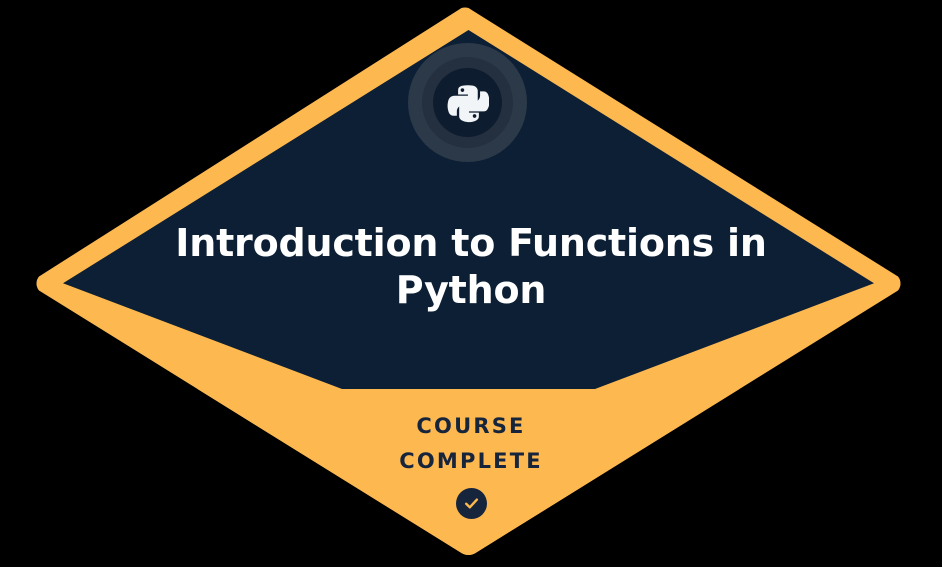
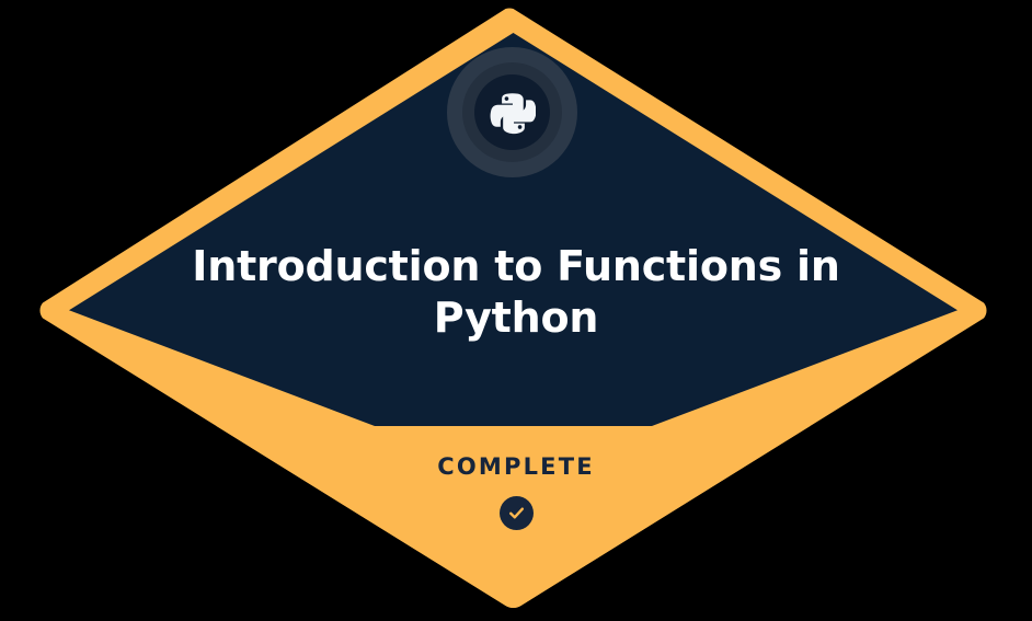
  Introduction to Functions in
  Python
- COURSE
  COMPLETE
